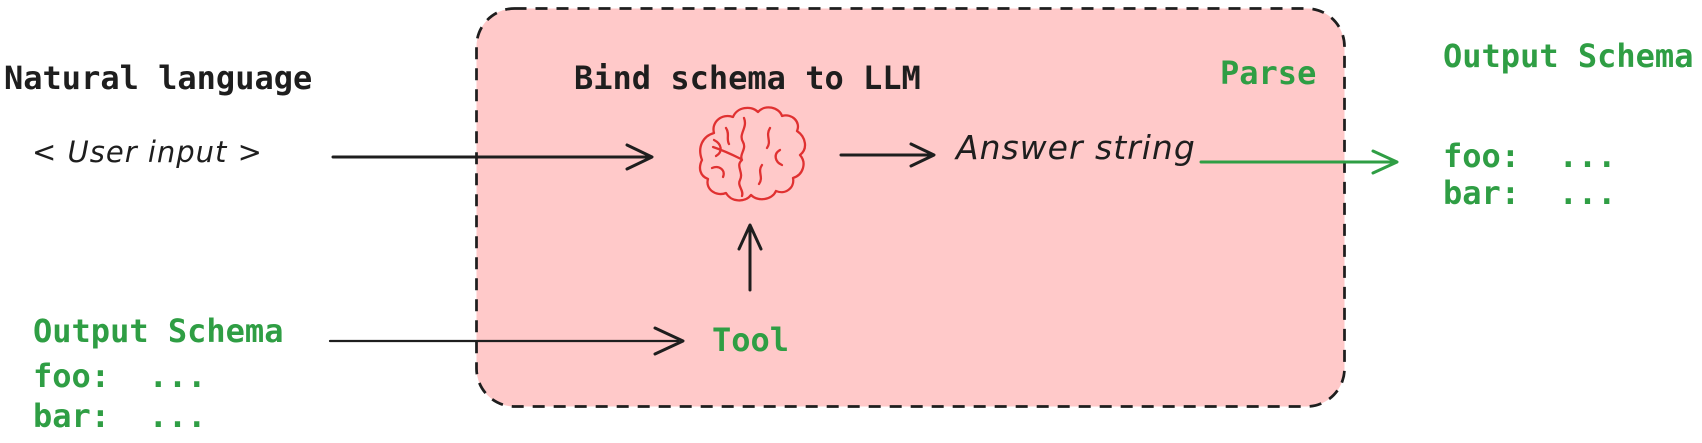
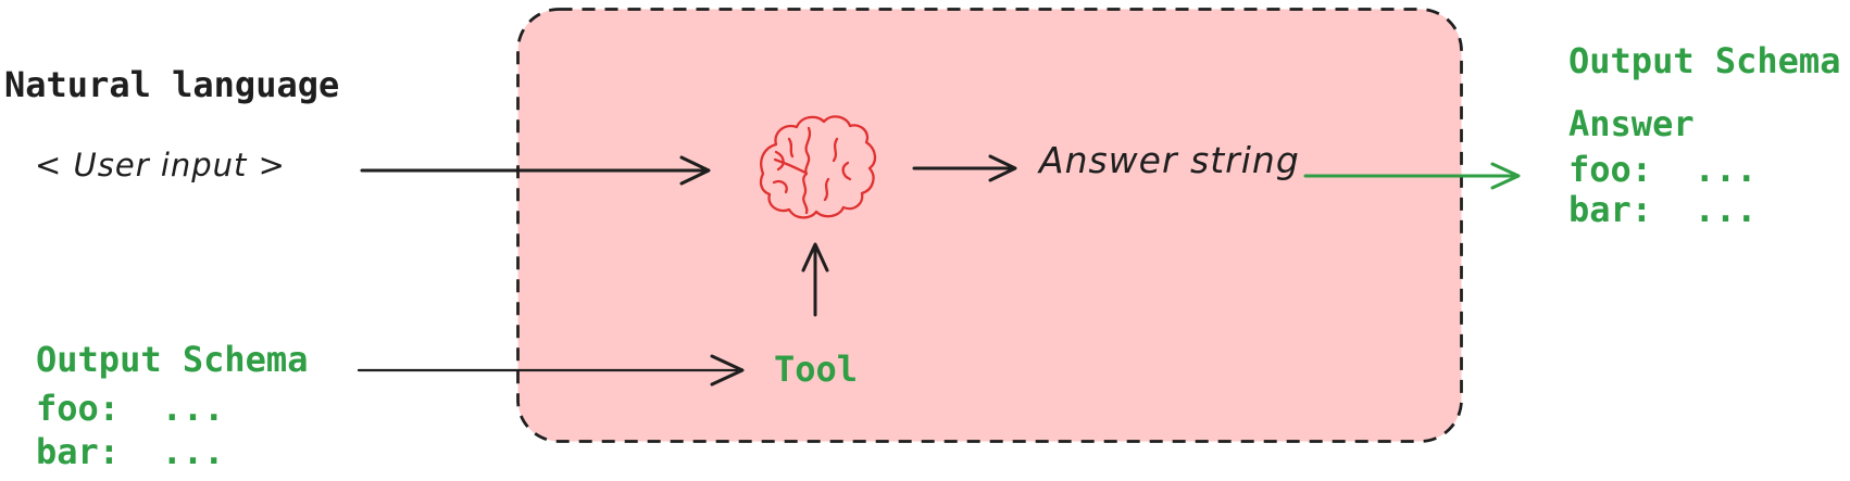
  Natural language
  < User input >
- Bind schema to LLM
- Parse
  Answer string
  Tool
  Output Schema
  foo: ...
  bar: ...
  Output Schema
+ Answer
  foo: ...
  bar: ...
